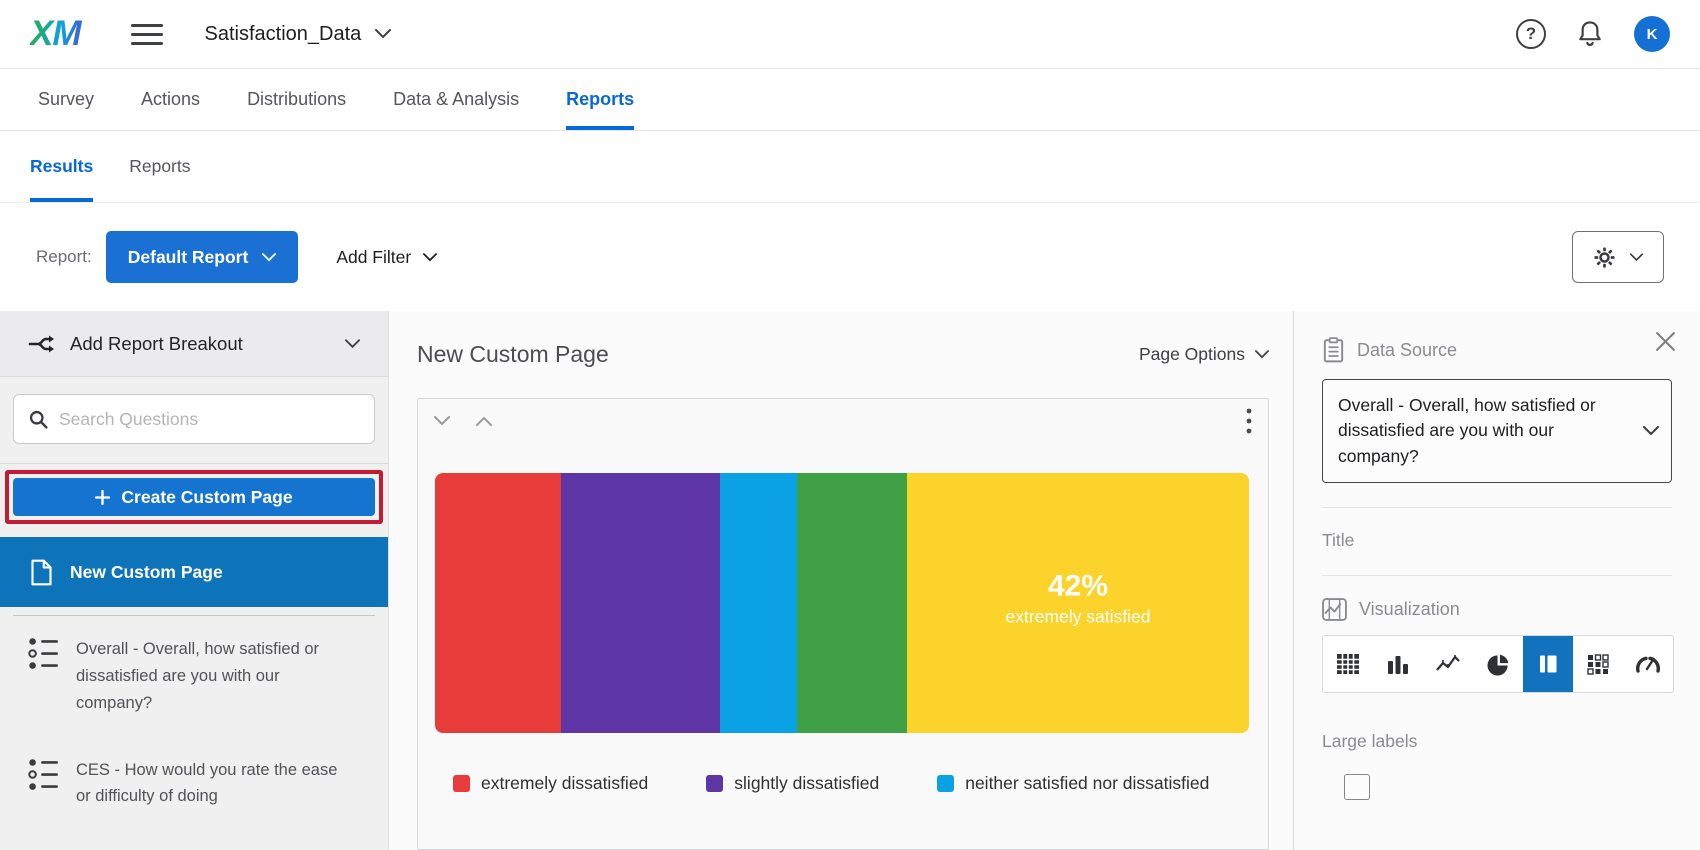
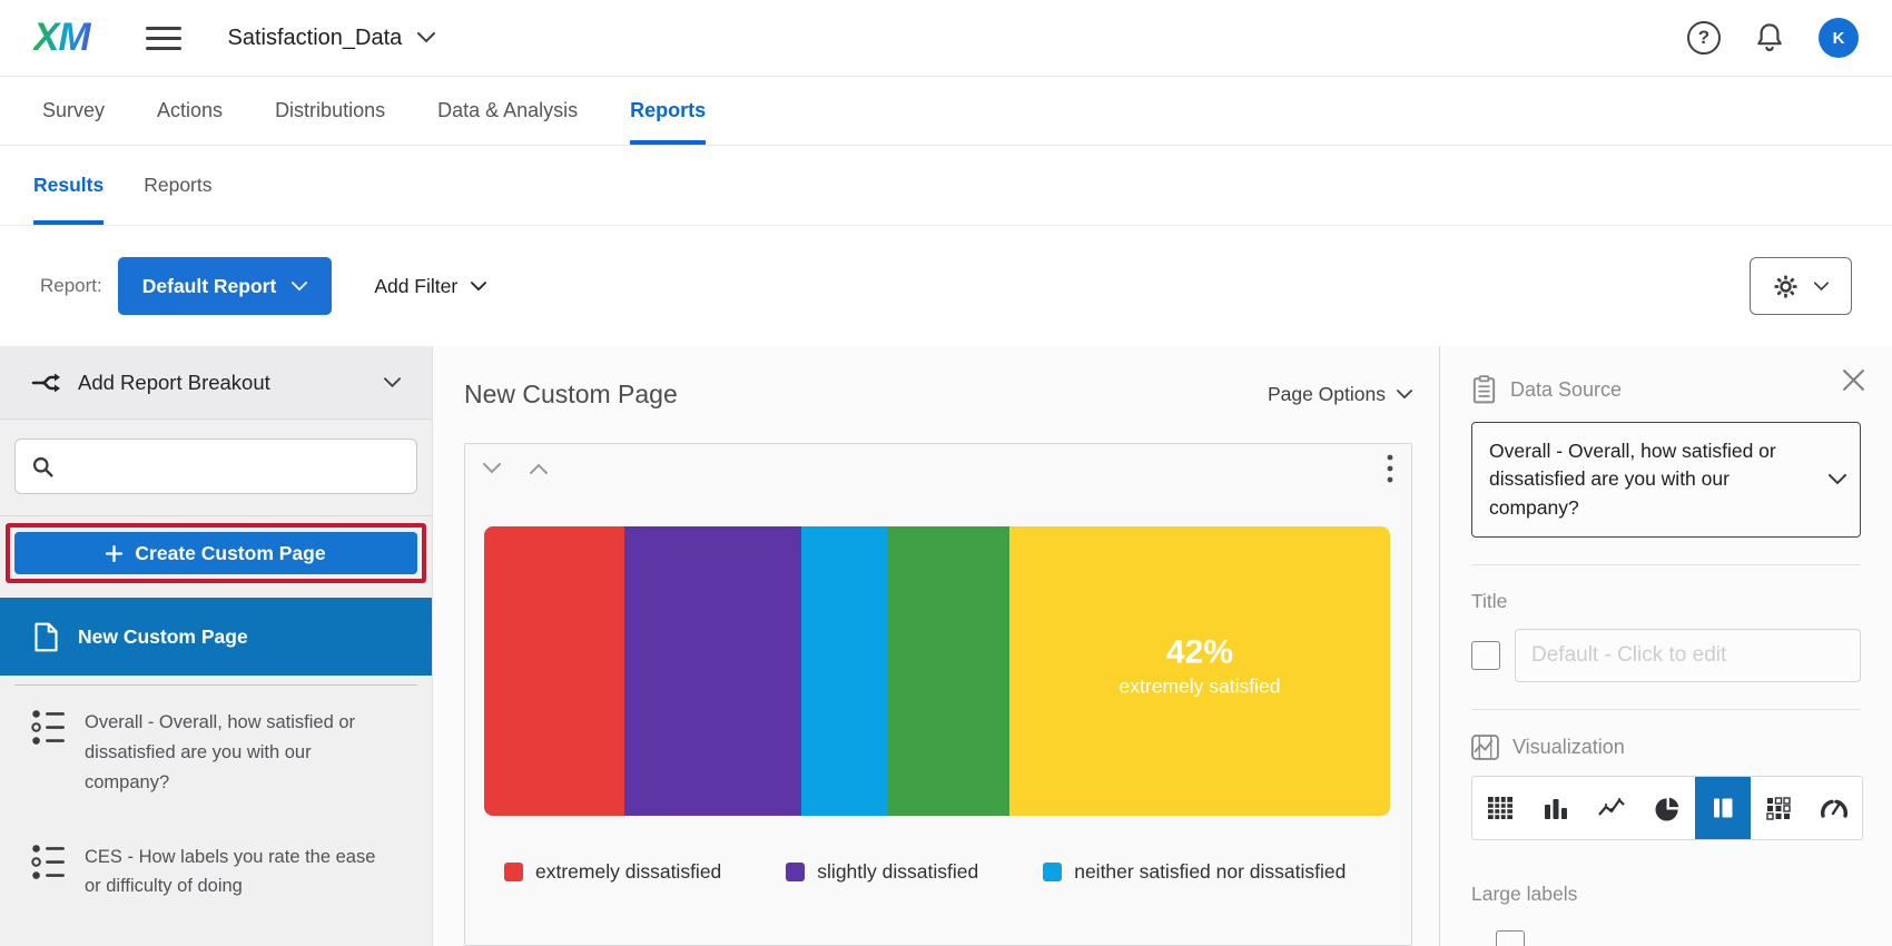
  XM
  Satisfaction_Data
  ?
  K
  Survey
  Actions
  Distributions
  Data & Analysis
  Reports
  Results
  Reports
  Report:
  Default Report
  Add Filter
  Add Report Breakout
- Search Questions
  Create Custom Page
  New Custom Page
  Overall - Overall, how satisfied or dissatisfied are you with our company?
- CES - How would you rate the ease or difficulty of doing
+ CES - How labels you rate the ease or difficulty of doing
  New Custom Page
  Page Options
  42%
  extremely satisfied
  extremely dissatisfied
  slightly dissatisfied
  neither satisfied nor dissatisfied
  Data Source
  Overall - Overall, how satisfied or dissatisfied are you with our company?
  Title
+ Default - Click to edit
  Visualization
  Large labels
